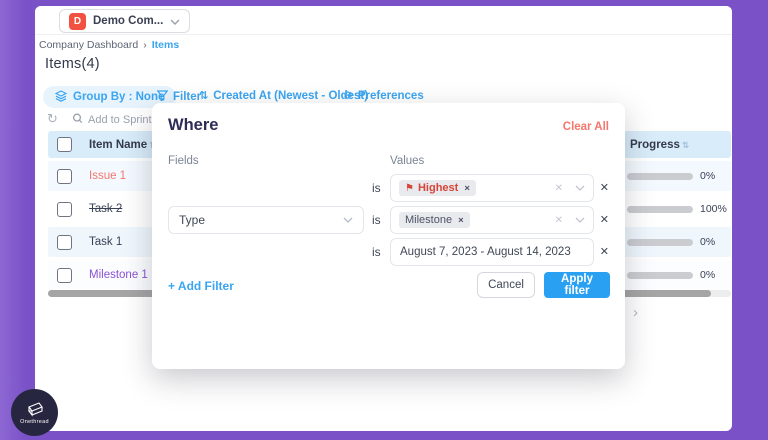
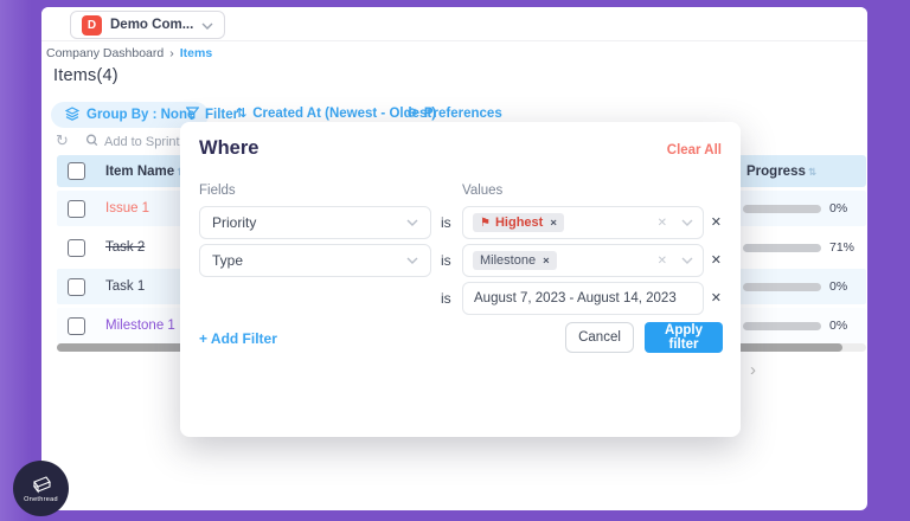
  D
  Demo Com...
  Company Dashboard
  ›
  Items
  Items(4)
  Group By : Non
  Filter
  ⇅
  Created At (Newest - Oldest)
  ⚙
  Preferences
  ↻
  Add to Sprint
  Item Name
  Progress ⇅
  Issue 1
  0%
  Task 2
- 100%
+ 71%
  Task 1
  0%
  Milestone 1
  0%
  ›
  Where
  Clear All
  Fields
  Values
+ Priority
  is
  ⚑
  Highest
  ×
  ✕
  ✕
  Type
  is
  Milestone
  ×
  ✕
  ✕
  is
  August 7, 2023 - August 14, 2023
  ✕
  + Add Filter
  Cancel
  Apply filter
